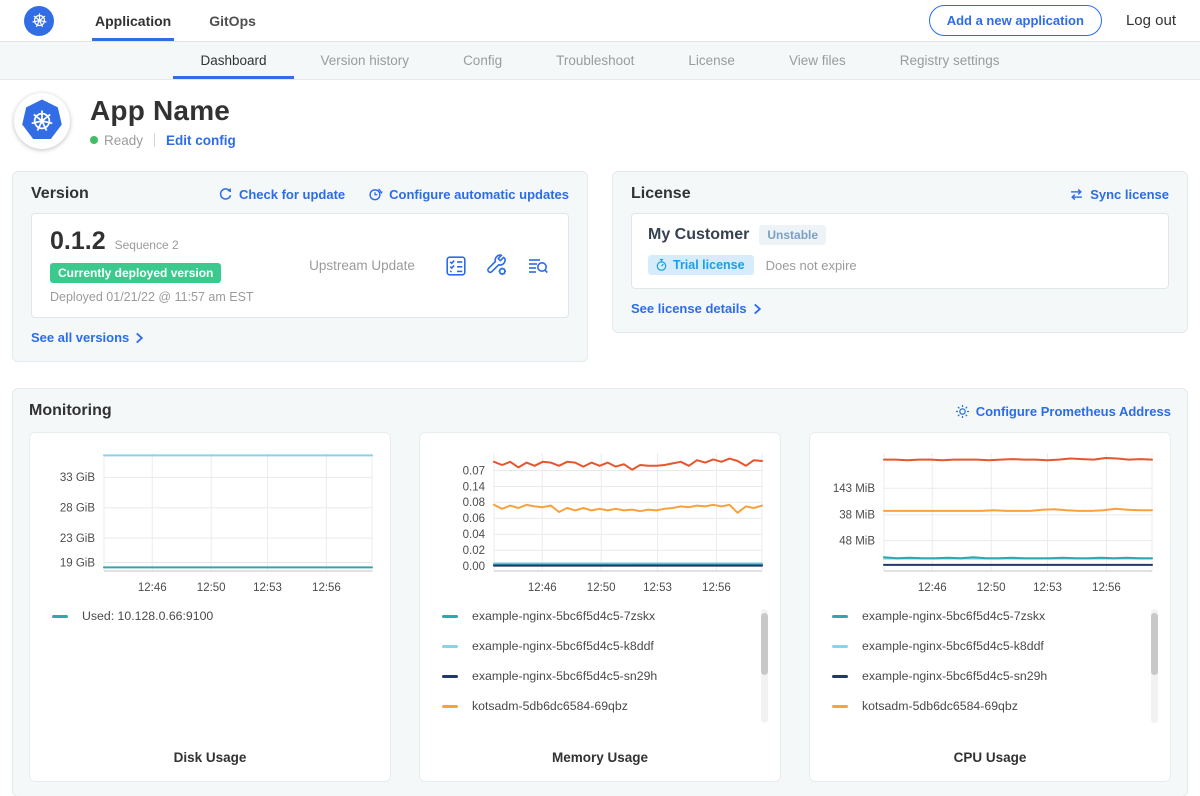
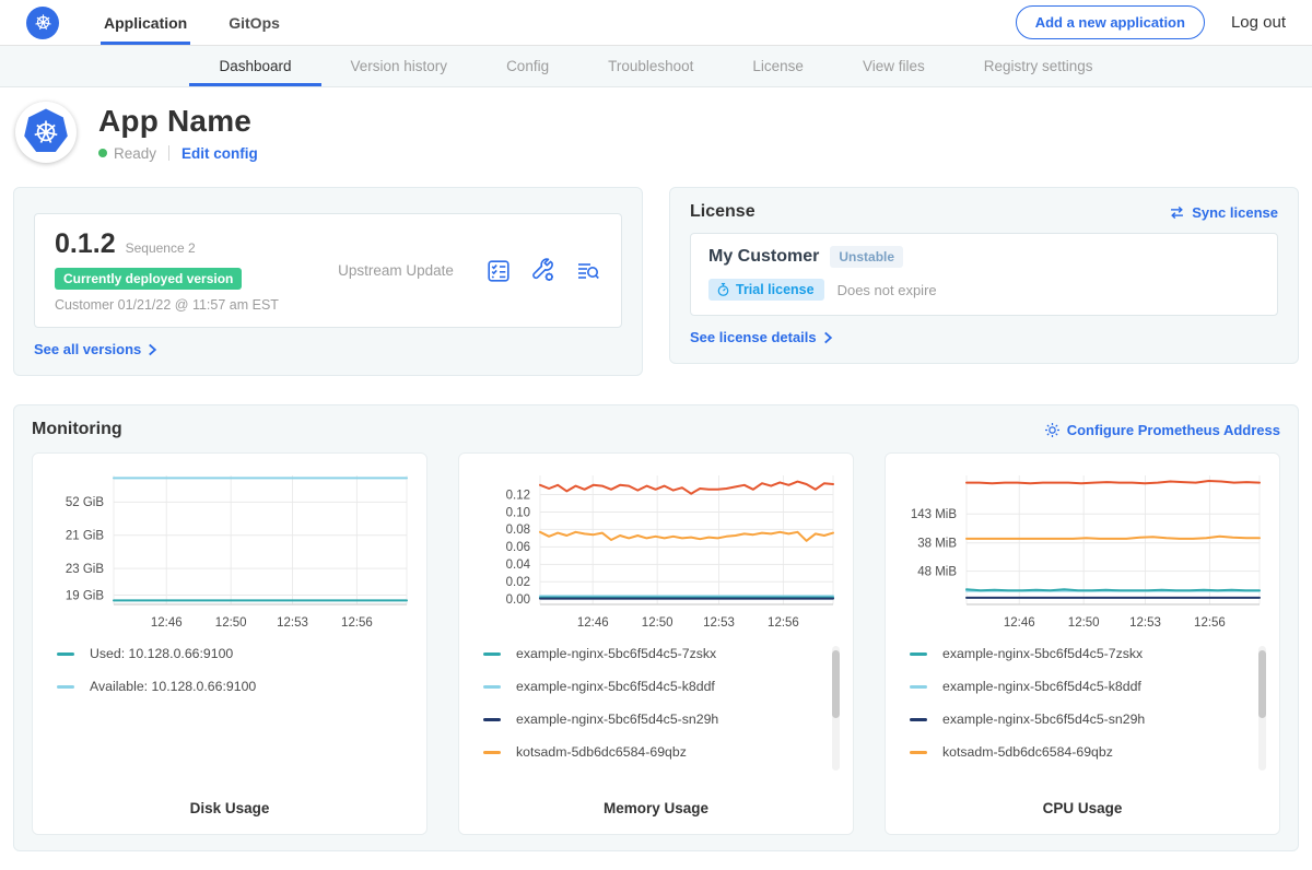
  Application
  GitOps
  Add a new application
  Log out
  Dashboard
  Version history
  Config
  Troubleshoot
  License
  View files
  Registry settings
  App Name
  Ready
  Edit config
- Version
- Check for update
- Configure automatic updates
  0.1.2
  Sequence 2
  Currently deployed version
- Deployed 01/21/22 @ 11:57 am EST
+ Customer 01/21/22 @ 11:57 am EST
  Upstream Update
  See all versions
  License
  Sync license
  My Customer
  Unstable
  Trial license
  Does not expire
  See license details
  Monitoring
  Configure Prometheus Address
  12:46
  12:50
  12:53
  12:56
- 33 GiB
+ 52 GiB
- 28 GiB
+ 21 GiB
  23 GiB
  19 GiB
  Used: 10.128.0.66:9100
+ Available: 10.128.0.66:9100
  Disk Usage
  12:46
  12:50
  12:53
  12:56
  0.00
  0.02
  0.04
  0.06
  0.08
- 0.14
+ 0.10
- 0.07
+ 0.12
  example-nginx-5bc6f5d4c5-7zskx
  example-nginx-5bc6f5d4c5-k8ddf
  example-nginx-5bc6f5d4c5-sn29h
  kotsadm-5db6dc6584-69qbz
  Memory Usage
  12:46
  12:50
  12:53
  12:56
  143 MiB
  38 MiB
  48 MiB
  example-nginx-5bc6f5d4c5-7zskx
  example-nginx-5bc6f5d4c5-k8ddf
  example-nginx-5bc6f5d4c5-sn29h
  kotsadm-5db6dc6584-69qbz
  CPU Usage
